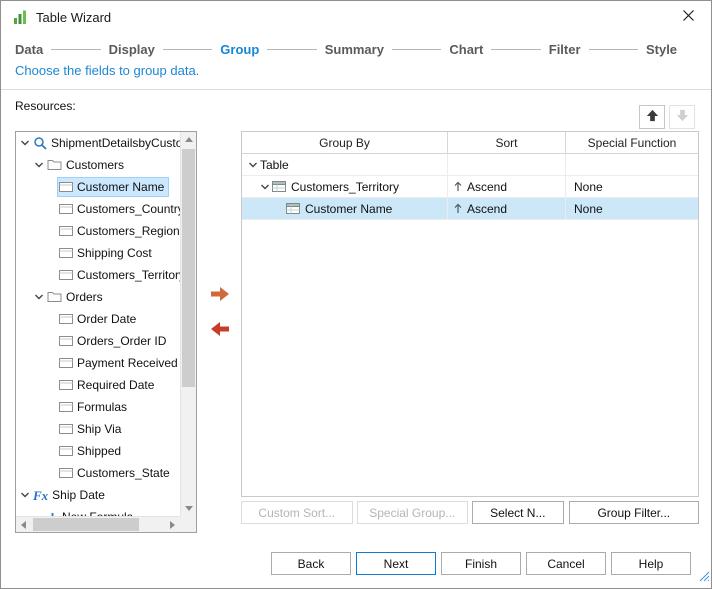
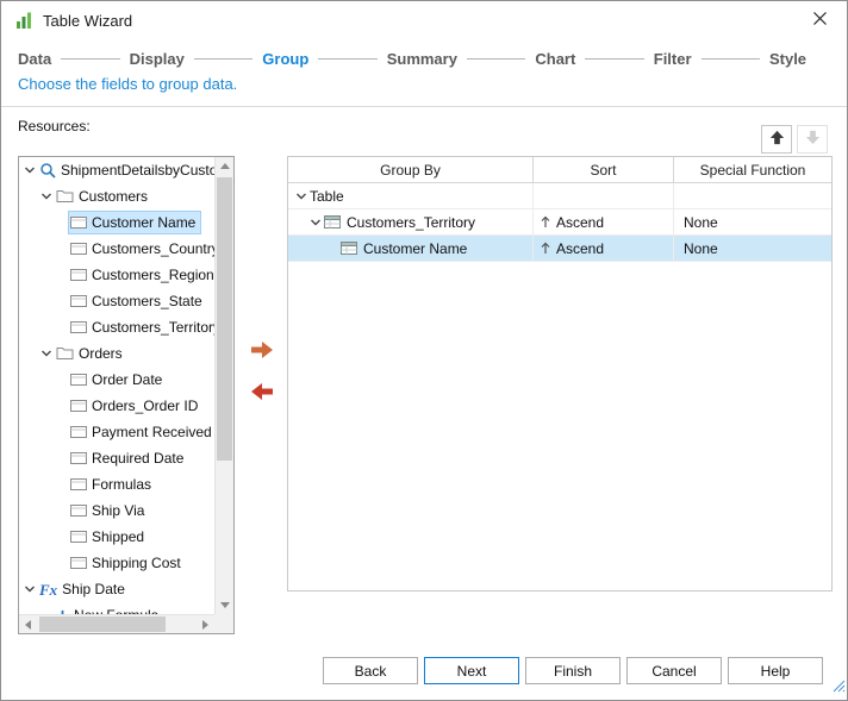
  Table Wizard
  Data
  Display
  Group
  Summary
  Chart
  Filter
  Style
  Choose the fields to group data.
  Resources:
  ShipmentDetailsbyCust
  Customers
  Customer Name
  Customers_Countr
  Customers_Region
- Shipping Cost
+ Customers_State
  Customers_Territor
  Orders
  Order Date
  Orders_Order ID
  Payment Received
  Required Date
  Formulas
  Ship Via
  Shipped
- Customers_State
+ Shipping Cost
  Fx
  Ship Date
  Group By
  Sort
  Special Function
  Table
  Customers_Territory
  Ascend
  None
  Customer Name
  Ascend
  None
- Custom Sort...
- Special Group...
- Select N...
- Group Filter...
  Back
  Next
  Finish
  Cancel
  Help
